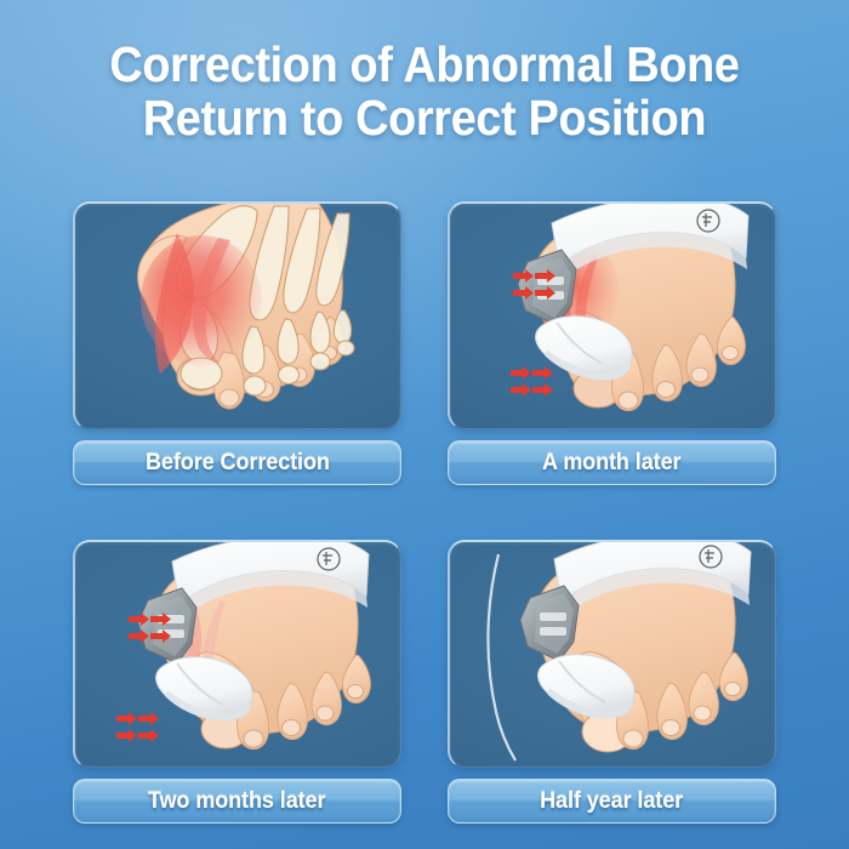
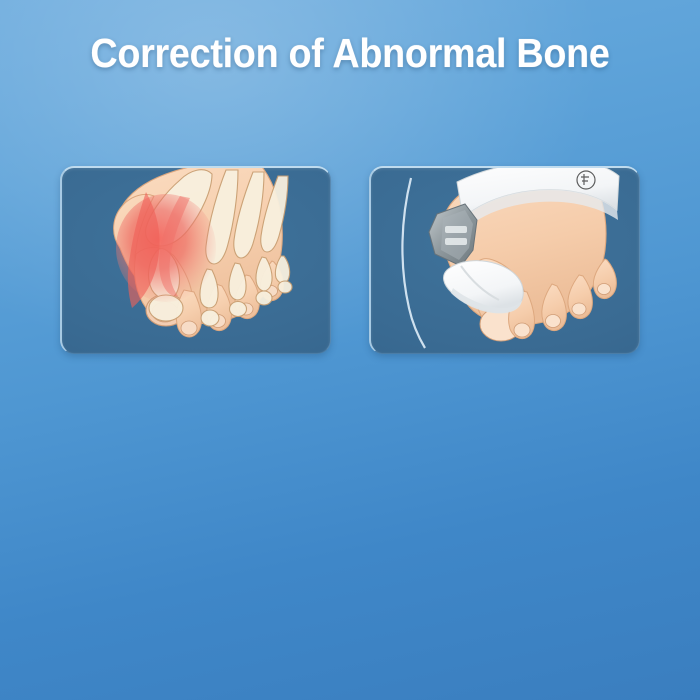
  Correction of Abnormal Bone
- Return to Correct Position
- Before Correction
- A month later
- Two months later
- Half year later
